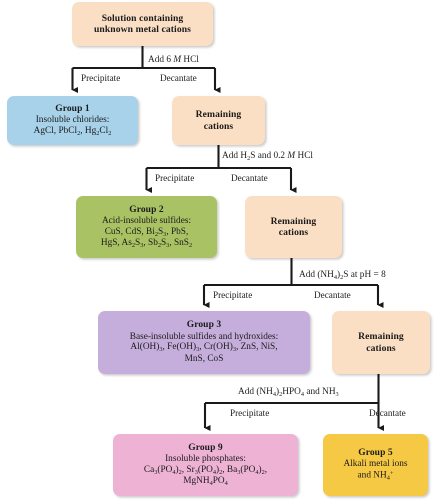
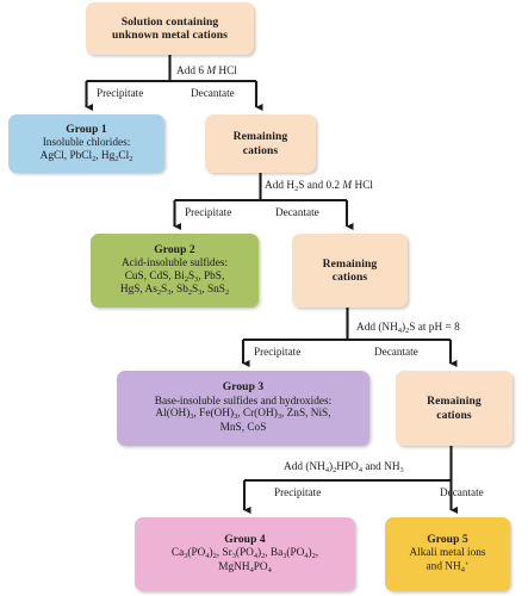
  Solution containing
  unknown metal cations
  Add 6 M HCl
  Precipitate
  Decantate
  Group 1
  Insoluble chlorides:
  AgCl, PbCl , Hg Cl
  Remaining
  cations
  Add H S and 0.2 M HCl
  Precipitate
  Decantate
  Group 2
  Acid-insoluble sulfides:
  CuS, CdS, Bi S , PbS,
  HgS, As S , Sb S , SnS
  Remaining
  cations
  Add (NH ) S at pH = 8
  Precipitate
  Decantate
  Group 3
  Base-insoluble sulfides and hydroxides:
  Al(OH) , Fe(OH) , Cr(OH) , ZnS, NiS,
  MnS, CoS
  Remaining
  cations
  Add (NH ) HPO and NH
  Precipitate
  Decantate
- Group 9
+ Group 4
- Insoluble phosphates:
  Ca (PO ) , Sr (PO ) , Ba (PO ) ,
  MgNH PO
  Group 5
  Alkali metal ions
  and NH
